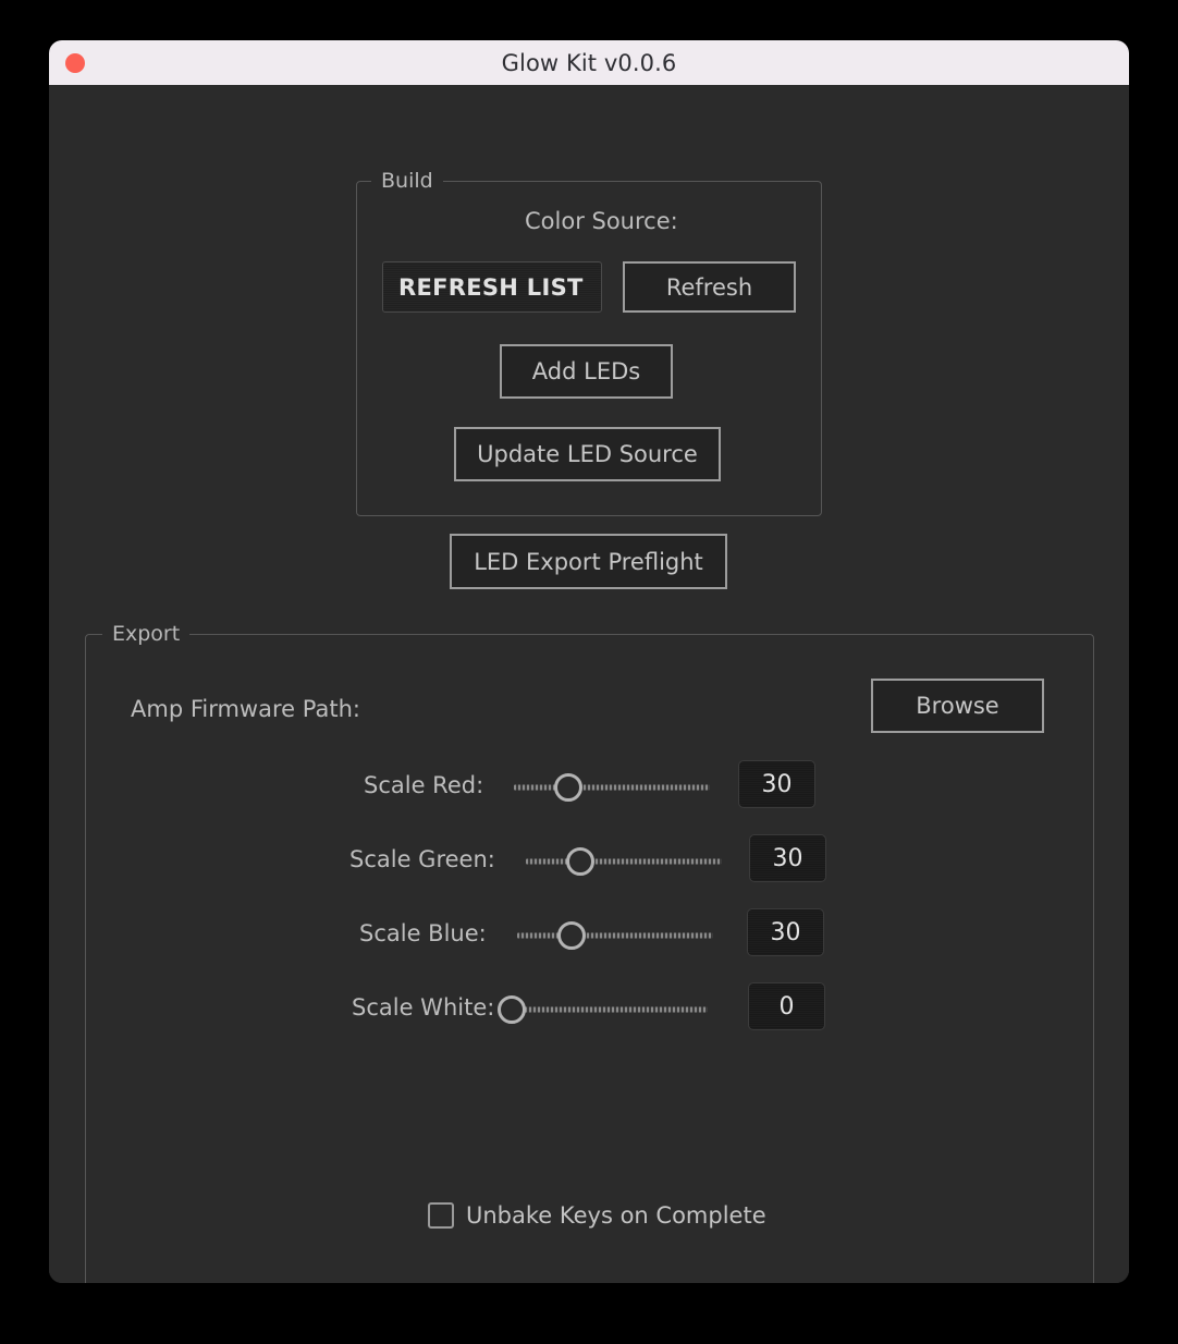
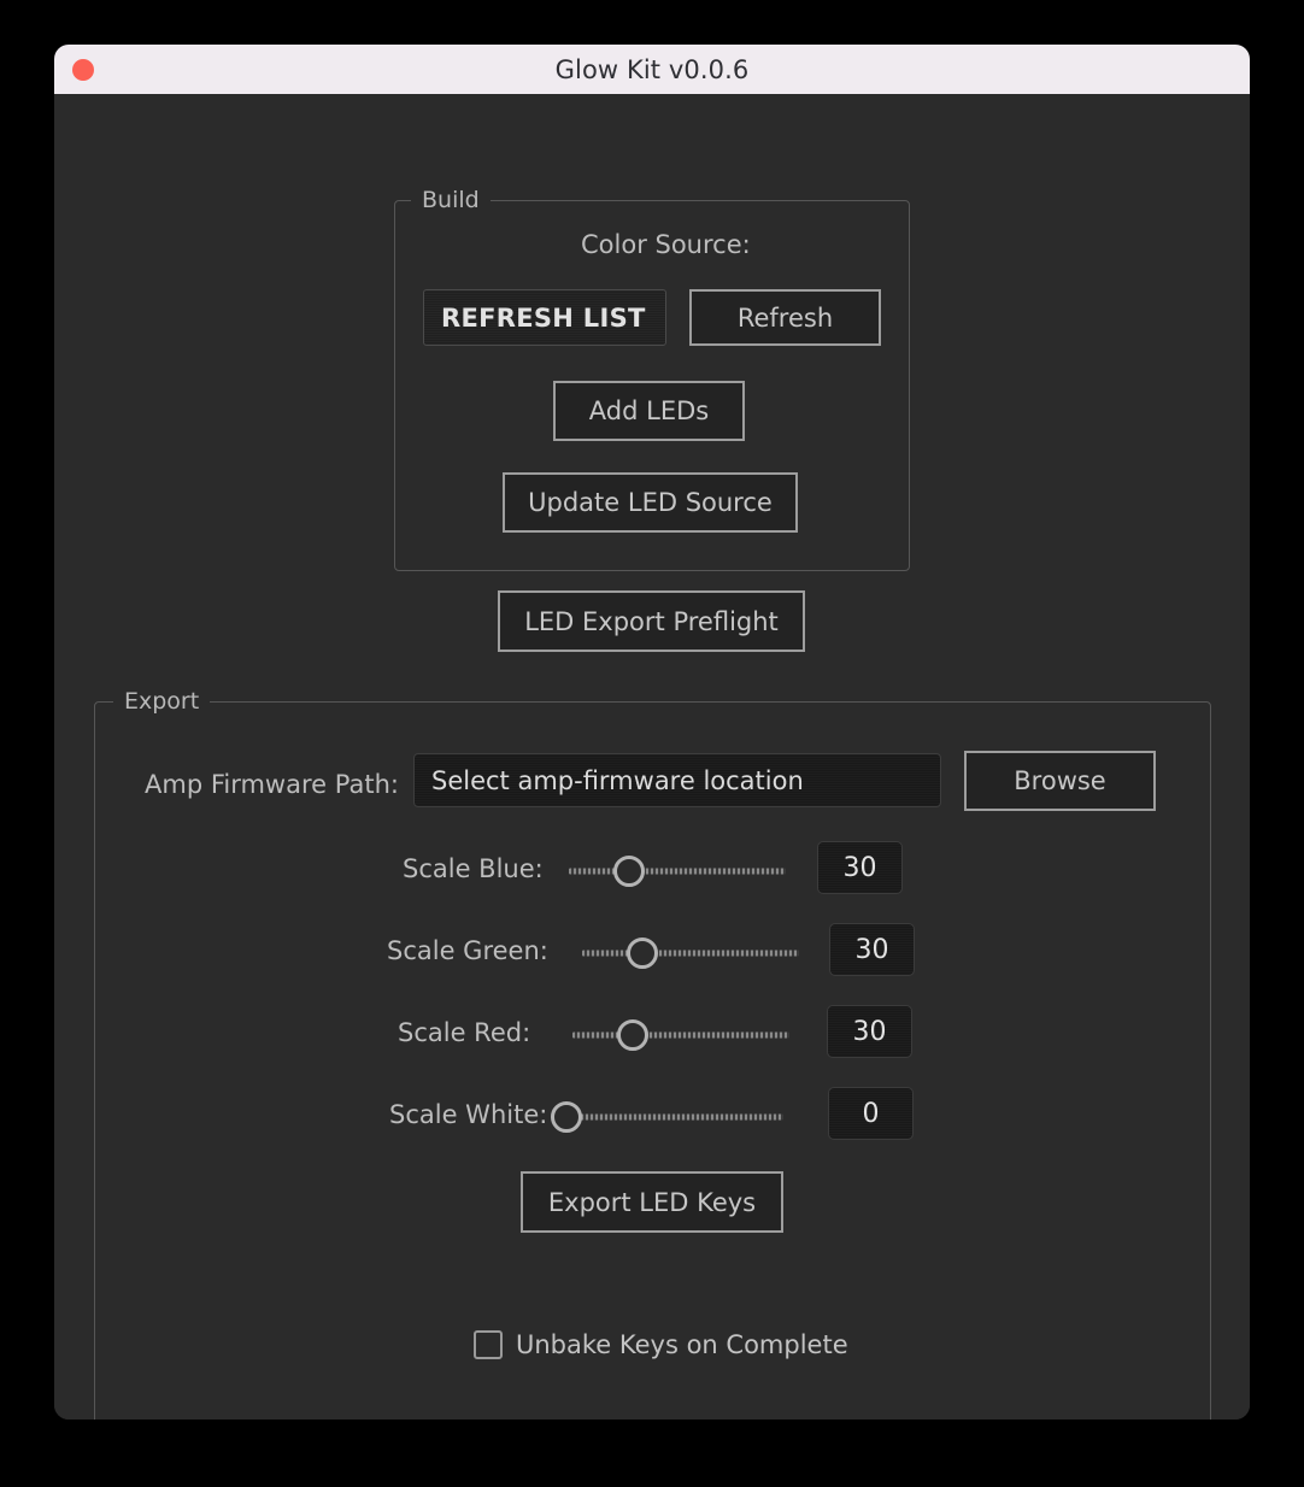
  Glow Kit v0.0.6
  Build
  Color Source:
  REFRESH LIST
  Refresh
  Add LEDs
  Update LED Source
  LED Export Preflight
  Export
  Amp Firmware Path:
+ Select amp-firmware location
  Browse
- Scale Red:
+ Scale Blue:
  30
  Scale Green:
  30
- Scale Blue:
+ Scale Red:
  30
  Scale White:
  0
+ Export LED Keys
  Unbake Keys on Complete
